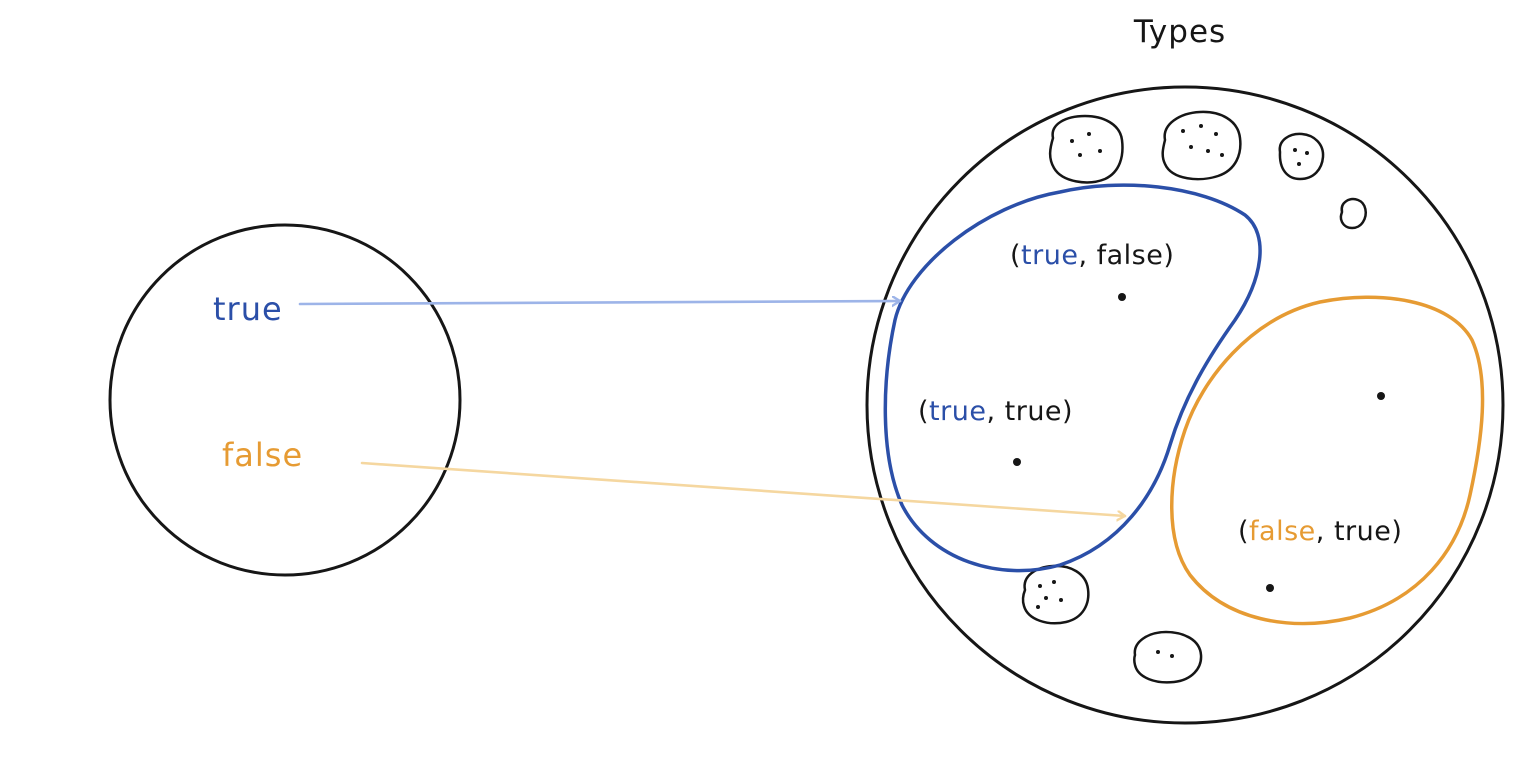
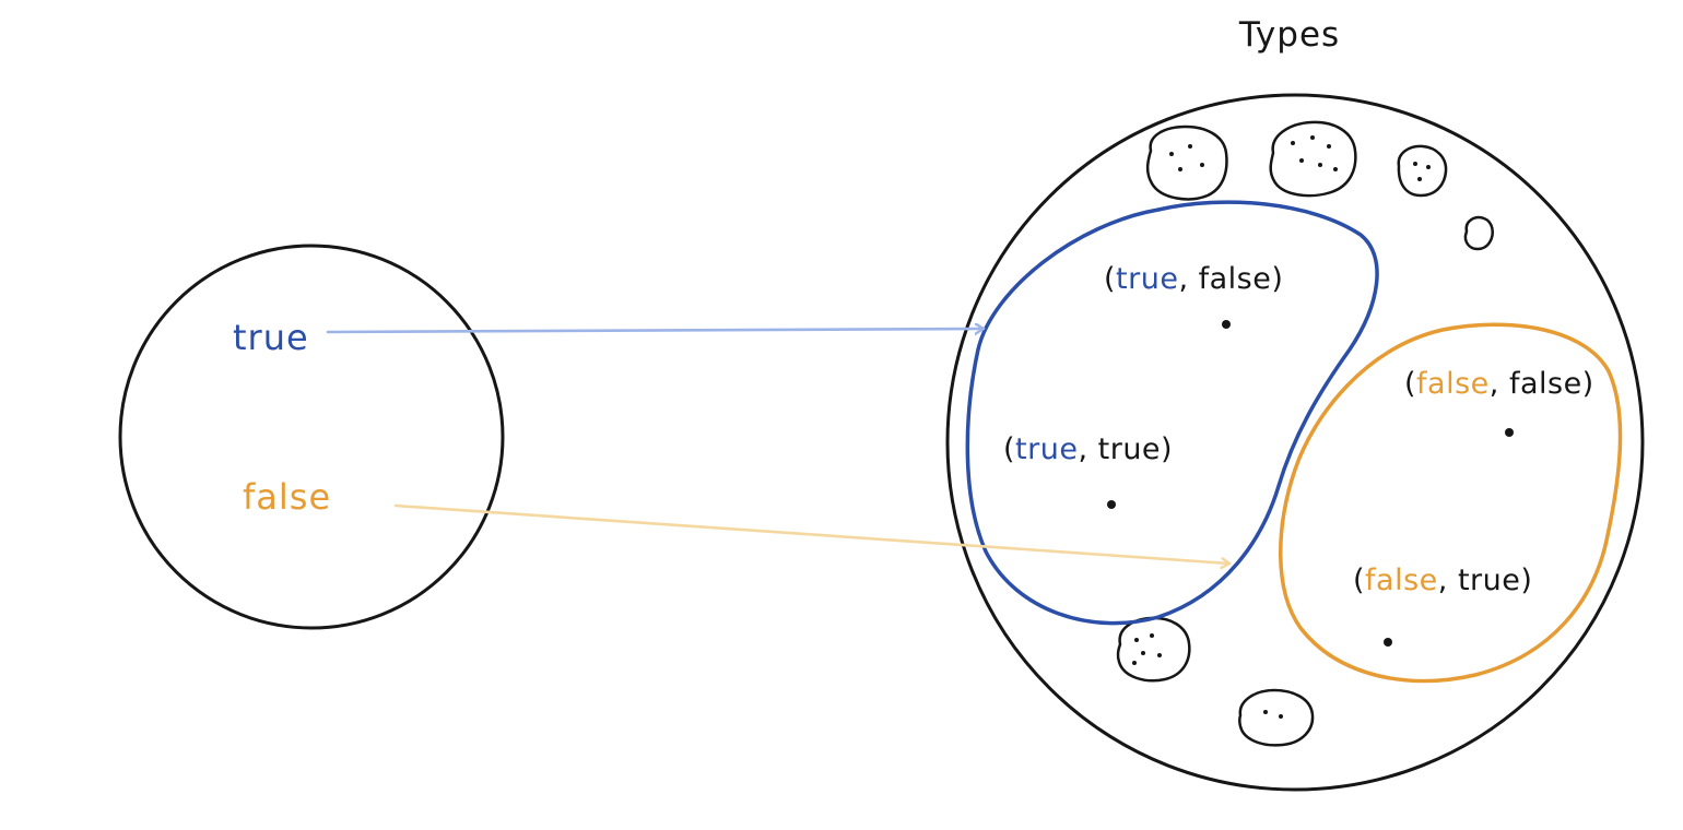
  Types
  true
  false
  (true, false)
  (true, true)
+ (false, false)
  (false, true)
